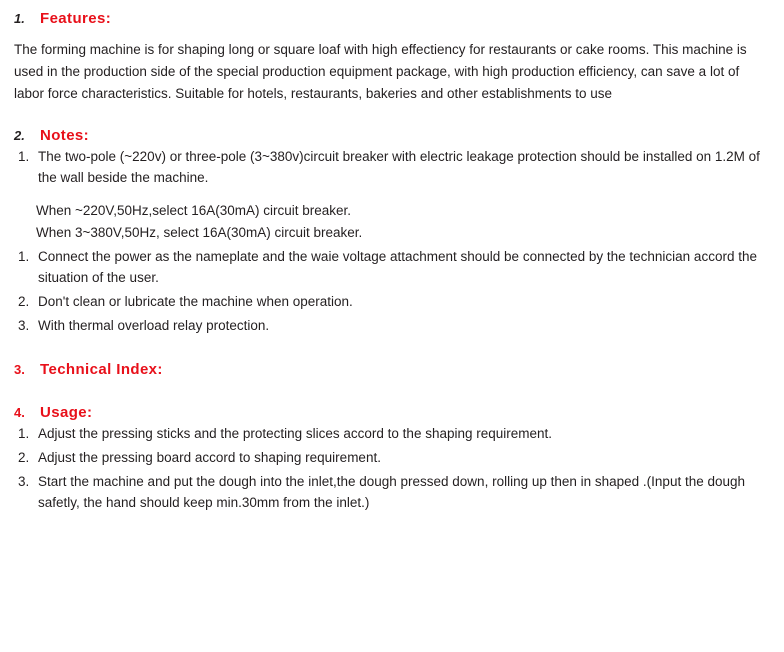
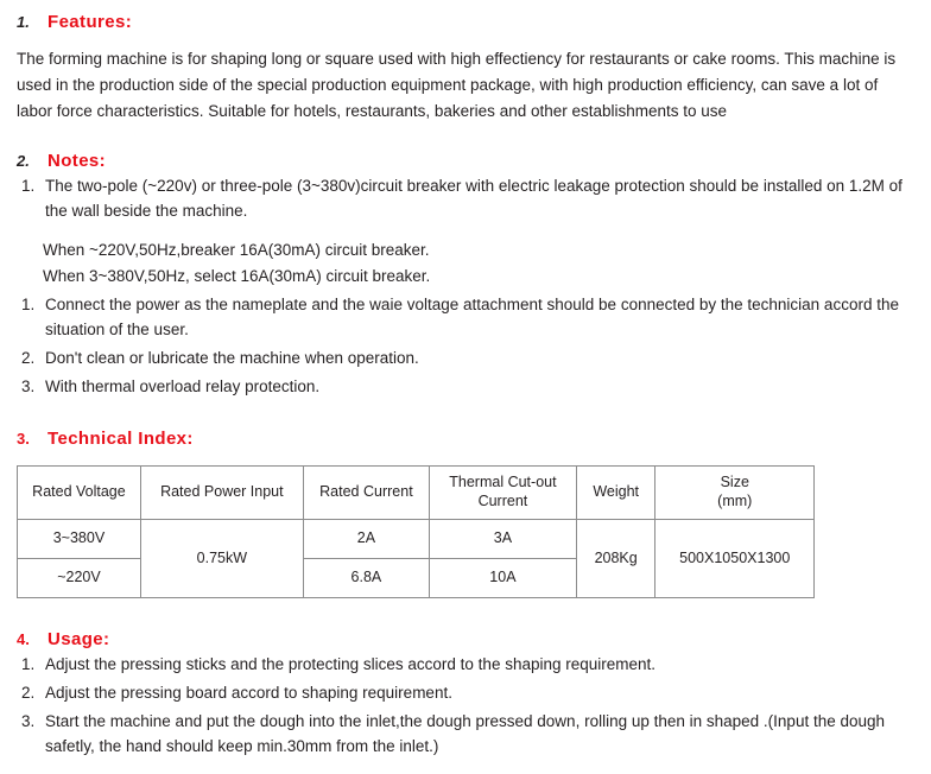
  1.
  Features:
- The forming machine is for shaping long or square loaf with high effectiency for restaurants or cake rooms. This machine is used in the production side of the special production equipment package, with high production efficiency, can save a lot of labor force characteristics. Suitable for hotels, restaurants, bakeries and other establishments to use
+ The forming machine is for shaping long or square used with high effectiency for restaurants or cake rooms. This machine is used in the production side of the special production equipment package, with high production efficiency, can save a lot of labor force characteristics. Suitable for hotels, restaurants, bakeries and other establishments to use
  2.
  Notes:
  1.
  The two-pole (~220v) or three-pole (3~380v)circuit breaker with electric leakage protection should be installed on 1.2M of the wall beside the machine.
- When ~220V,50Hz,select 16A(30mA) circuit breaker.
+ When ~220V,50Hz,breaker 16A(30mA) circuit breaker.
  When 3~380V,50Hz, select 16A(30mA) circuit breaker.
  1.
  Connect the power as the nameplate and the waie voltage attachment should be connected by the technician accord the situation of the user.
  2.
  Don't clean or lubricate the machine when operation.
  3.
  With thermal overload relay protection.
  3.
  Technical Index:
+ Rated Voltage	Rated Power Input	Rated Current	Thermal Cut-out Current	Weight	Size (mm)
+ 3~380V	0.75kW	2A	3A	208Kg	500X1050X1300
+ ~220V	6.8A	10A
  4.
  Usage:
  1.
  Adjust the pressing sticks and the protecting slices accord to the shaping requirement.
  2.
  Adjust the pressing board accord to shaping requirement.
  3.
  Start the machine and put the dough into the inlet,the dough pressed down, rolling up then in shaped .(Input the dough safetly, the hand should keep min.30mm from the inlet.)
